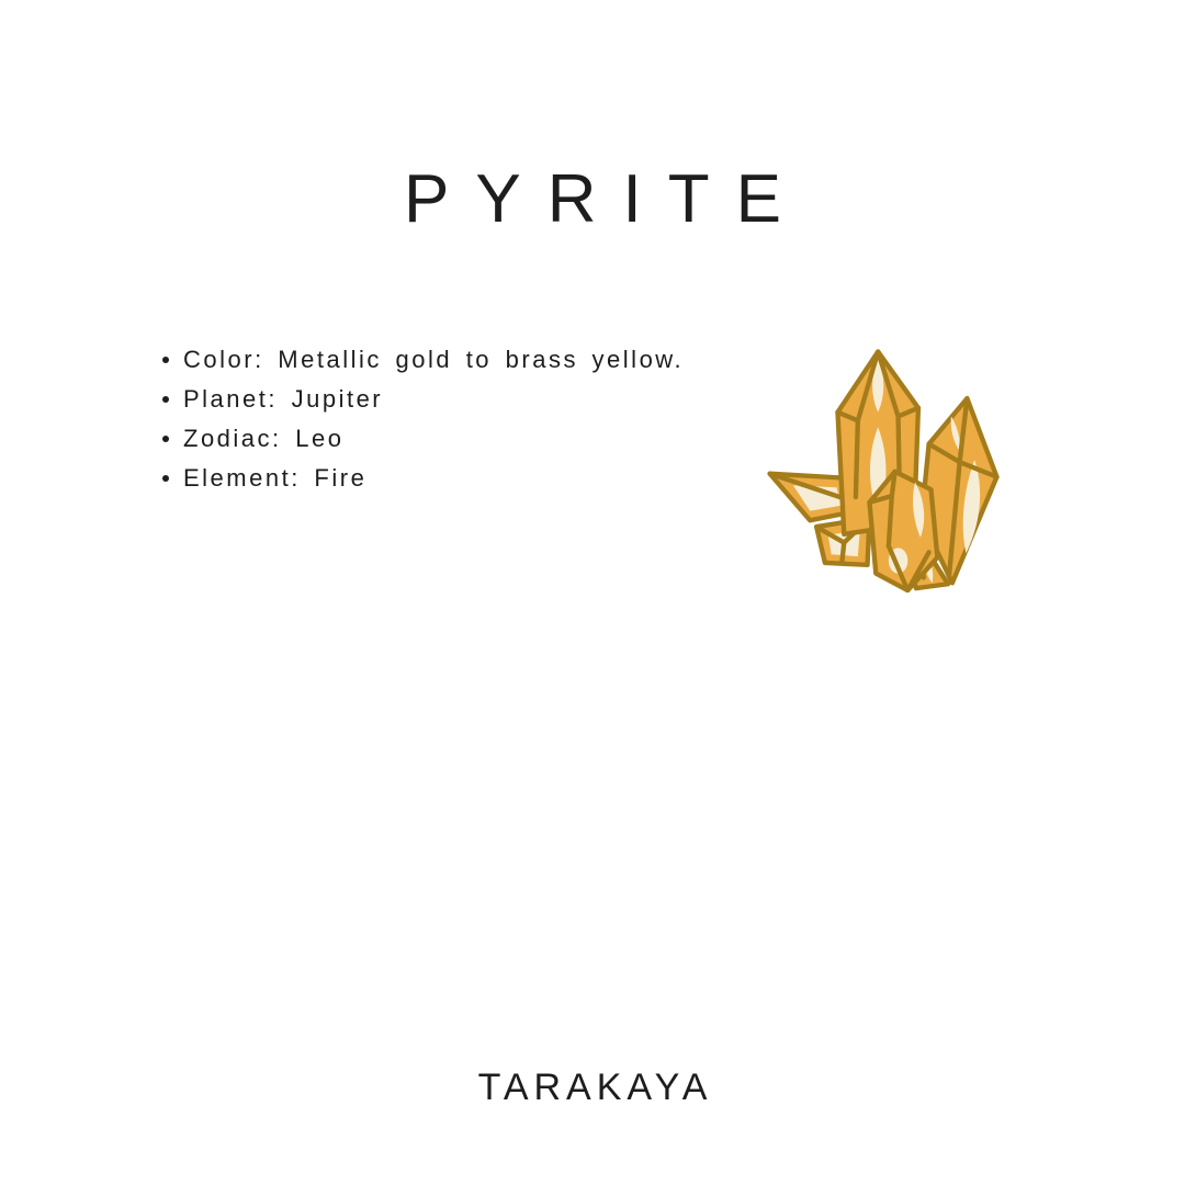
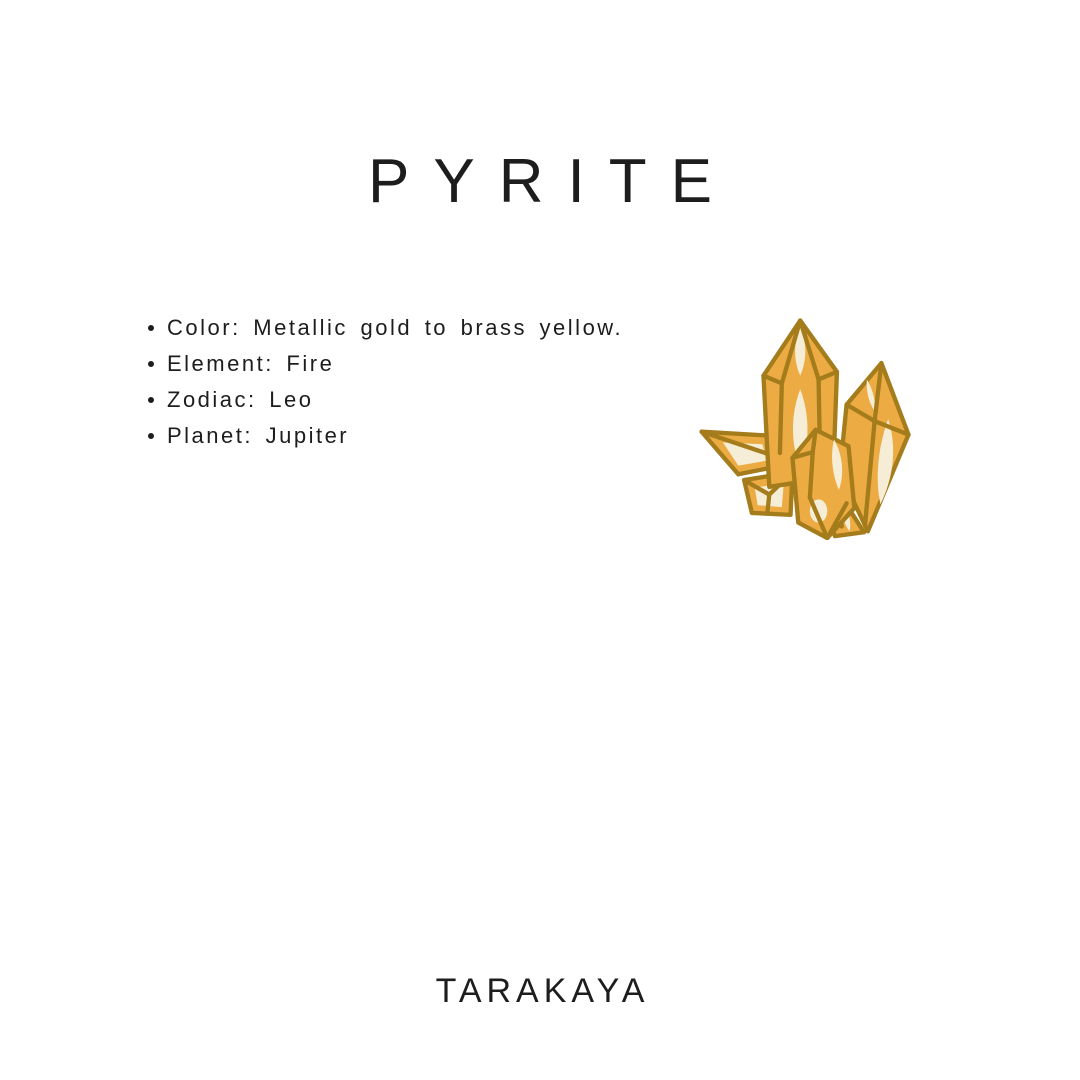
  PYRITE
  Color: Metallic gold to brass yellow.
- Planet: Jupiter
+ Element: Fire
  Zodiac: Leo
- Element: Fire
+ Planet: Jupiter
  TARAKAYA
